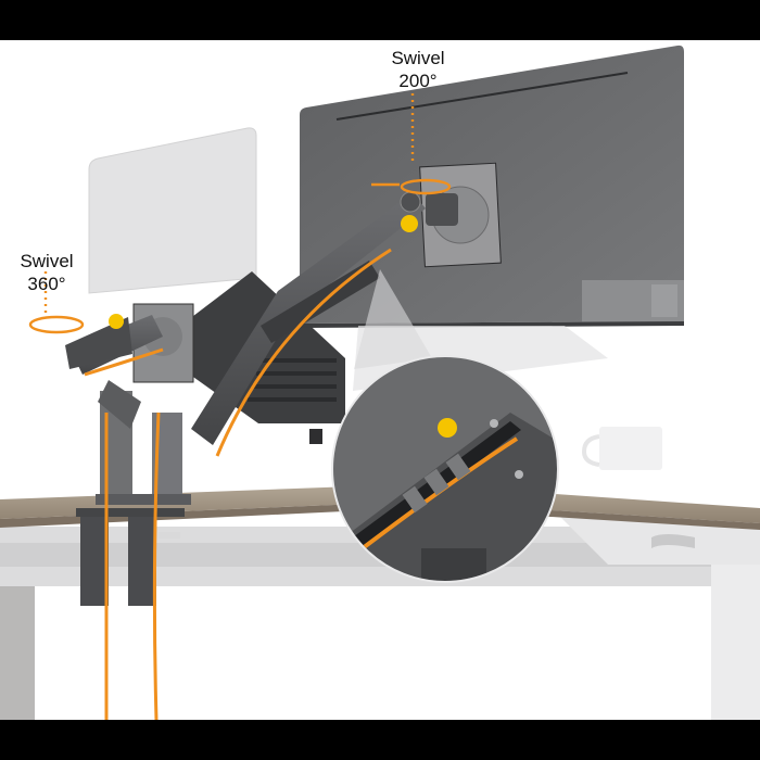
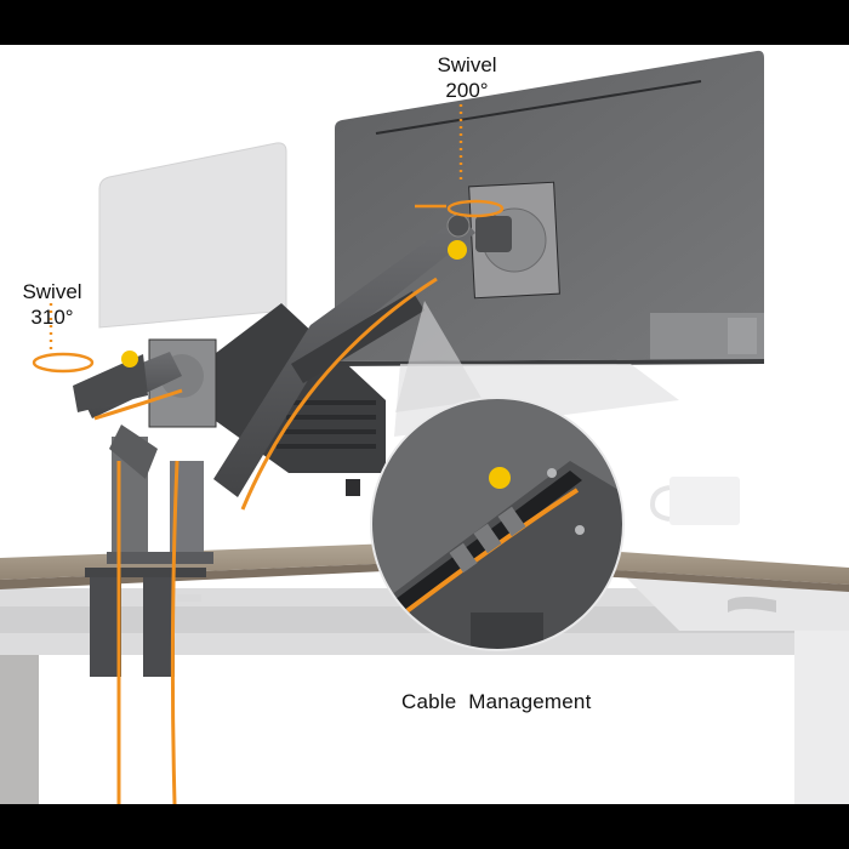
  Swivel
  200°
  Swivel
- 360°
+ 310°
+ Cable Management
